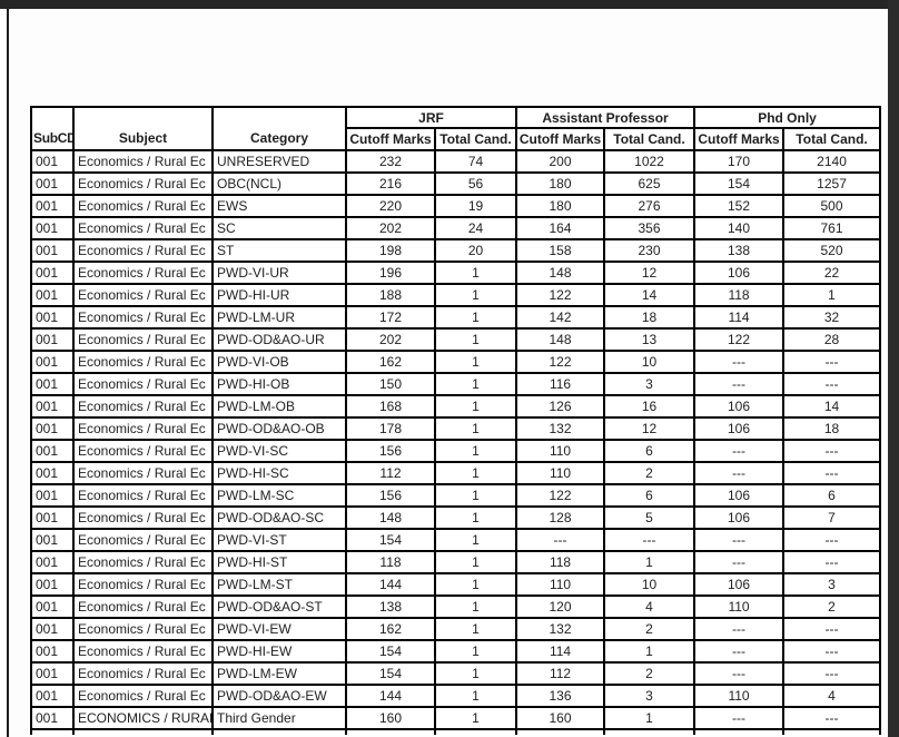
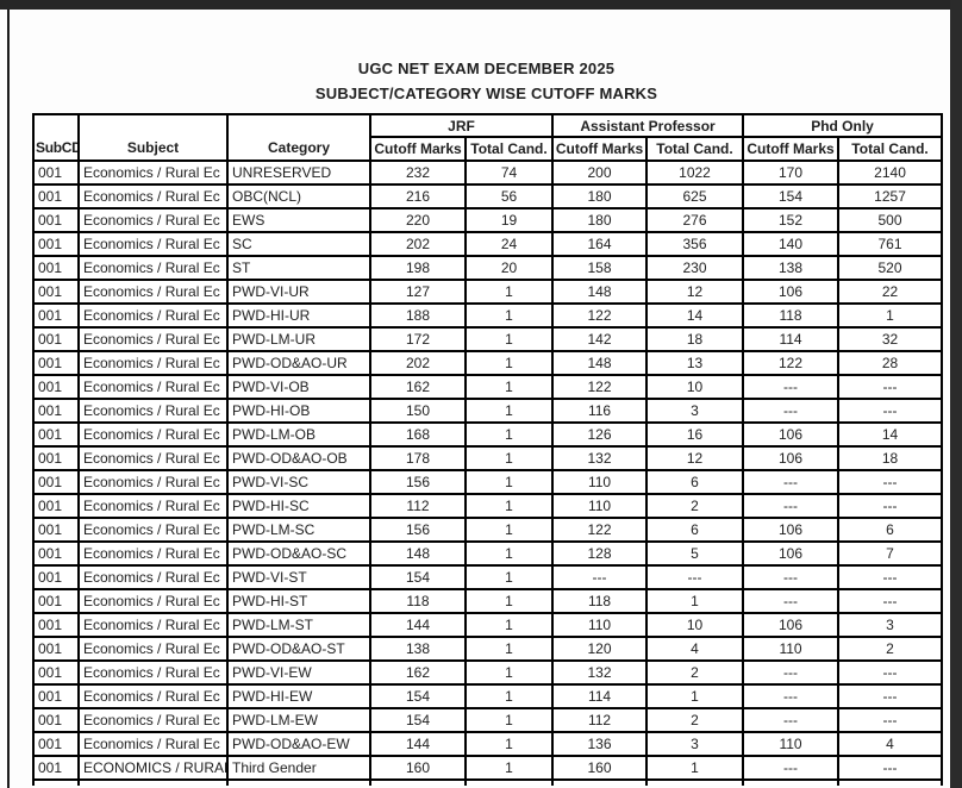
+ UGC NET EXAM DECEMBER 2025
+ SUBJECT/CATEGORY WISE CUTOFF MARKS
  SubCD	Subject	Category	JRF	Assistant Professor	Phd Only
  Cutoff Marks	Total Cand.	Cutoff Marks	Total Cand.	Cutoff Marks	Total Cand.
  001	Economics / Rural Ec	UNRESERVED	232	74	200	1022	170	2140
  001	Economics / Rural Ec	OBC(NCL)	216	56	180	625	154	1257
  001	Economics / Rural Ec	EWS	220	19	180	276	152	500
  001	Economics / Rural Ec	SC	202	24	164	356	140	761
  001	Economics / Rural Ec	ST	198	20	158	230	138	520
- 001	Economics / Rural Ec	PWD-VI-UR	196	1	148	12	106	22
+ 001	Economics / Rural Ec	PWD-VI-UR	127	1	148	12	106	22
  001	Economics / Rural Ec	PWD-HI-UR	188	1	122	14	118	1
  001	Economics / Rural Ec	PWD-LM-UR	172	1	142	18	114	32
  001	Economics / Rural Ec	PWD-OD&AO-UR	202	1	148	13	122	28
  001	Economics / Rural Ec	PWD-VI-OB	162	1	122	10	---	---
  001	Economics / Rural Ec	PWD-HI-OB	150	1	116	3	---	---
  001	Economics / Rural Ec	PWD-LM-OB	168	1	126	16	106	14
  001	Economics / Rural Ec	PWD-OD&AO-OB	178	1	132	12	106	18
  001	Economics / Rural Ec	PWD-VI-SC	156	1	110	6	---	---
  001	Economics / Rural Ec	PWD-HI-SC	112	1	110	2	---	---
  001	Economics / Rural Ec	PWD-LM-SC	156	1	122	6	106	6
  001	Economics / Rural Ec	PWD-OD&AO-SC	148	1	128	5	106	7
  001	Economics / Rural Ec	PWD-VI-ST	154	1	---	---	---	---
  001	Economics / Rural Ec	PWD-HI-ST	118	1	118	1	---	---
  001	Economics / Rural Ec	PWD-LM-ST	144	1	110	10	106	3
  001	Economics / Rural Ec	PWD-OD&AO-ST	138	1	120	4	110	2
  001	Economics / Rural Ec	PWD-VI-EW	162	1	132	2	---	---
  001	Economics / Rural Ec	PWD-HI-EW	154	1	114	1	---	---
  001	Economics / Rural Ec	PWD-LM-EW	154	1	112	2	---	---
  001	Economics / Rural Ec	PWD-OD&AO-EW	144	1	136	3	110	4
  001	ECONOMICS / RURA	Third Gender	160	1	160	1	---	---
